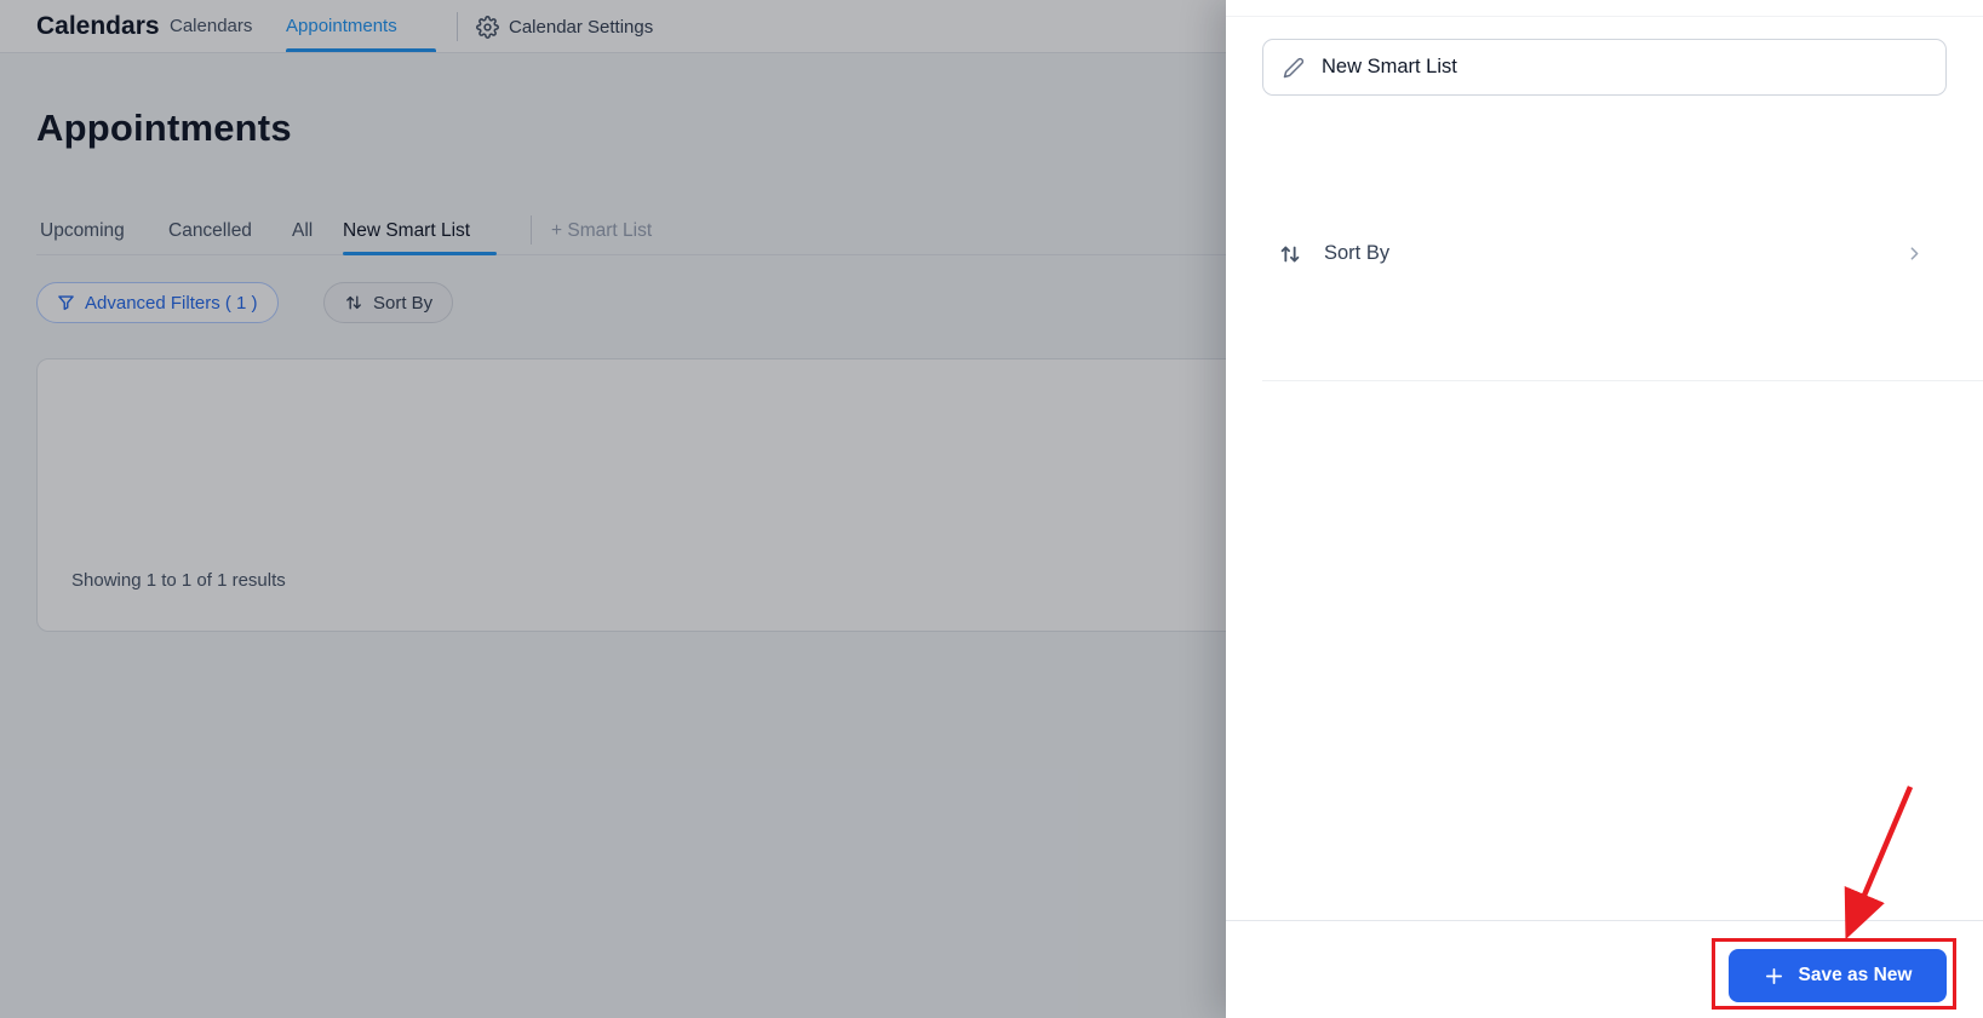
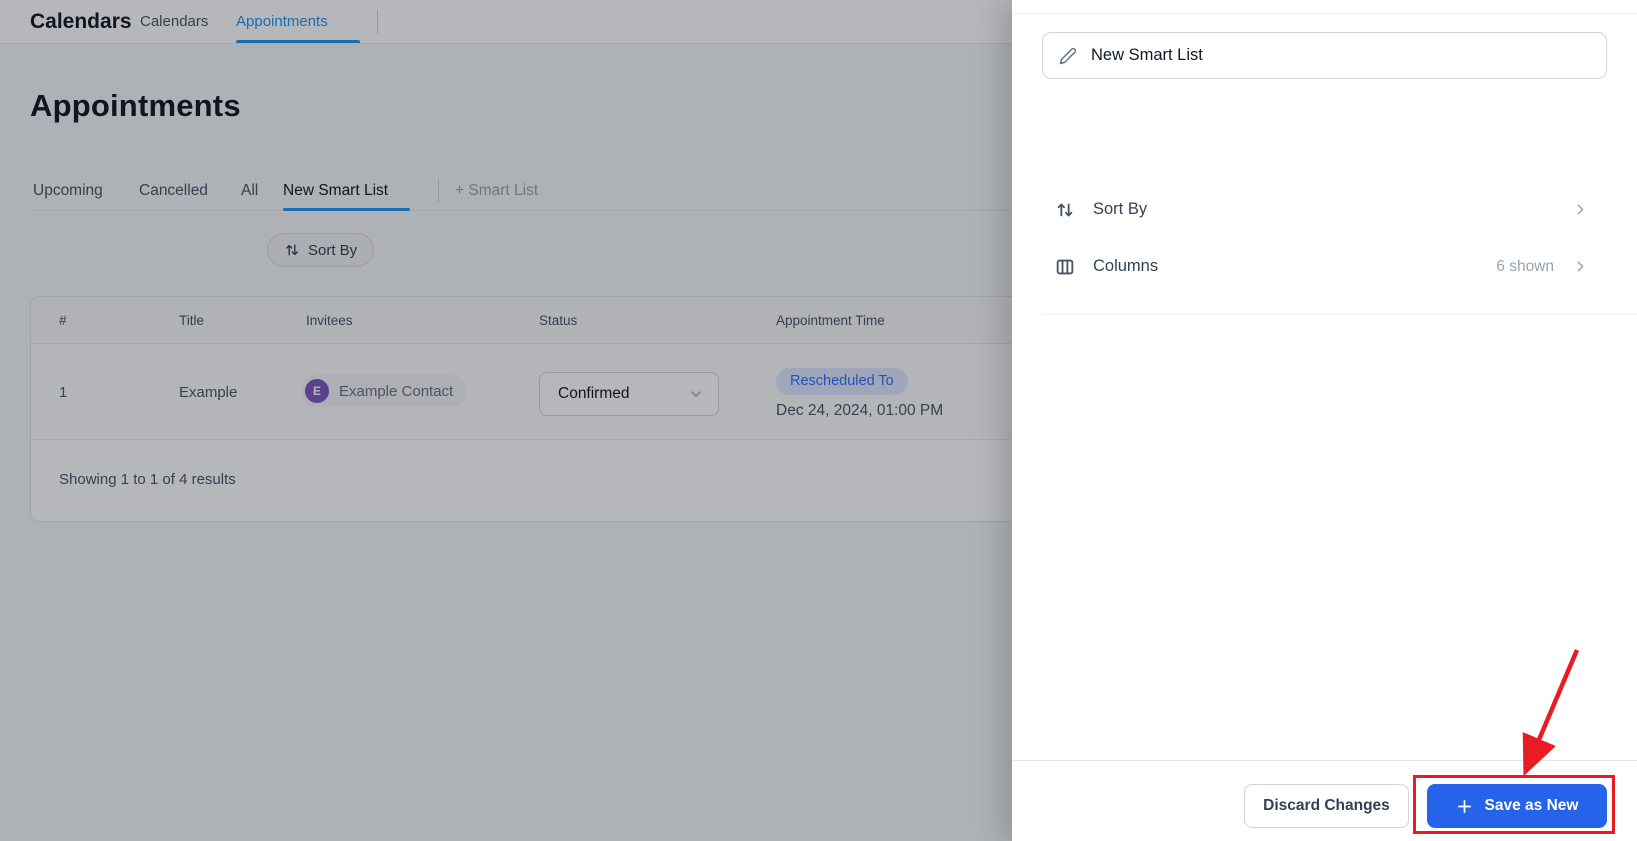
  Calendars
  Calendars
  Appointments
- Calendar Settings
  Appointments
  Upcoming
  Cancelled
  All
  New Smart List
  + Smart List
- Advanced Filters ( 1 )
  Sort By
+ #
+ Title
+ Invitees
+ Status
+ Appointment Time
+ 1
+ Example
+ E
+ Example Contact
+ Confirmed
+ Rescheduled To
+ Dec 24, 2024, 01:00 PM
- Showing 1 to 1 of 1 results
+ Showing 1 to 1 of 4 results
  New Smart List
  Sort By
+ Columns
+ 6 shown
+ Discard Changes
  Save as New
